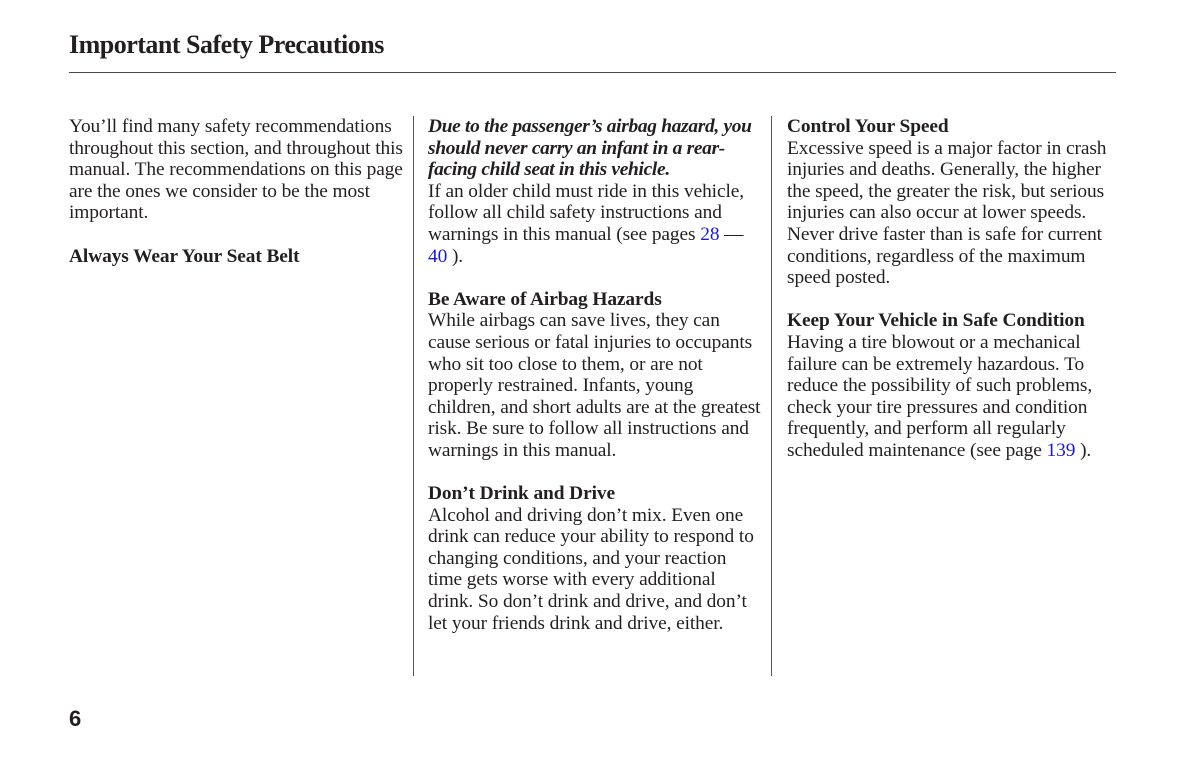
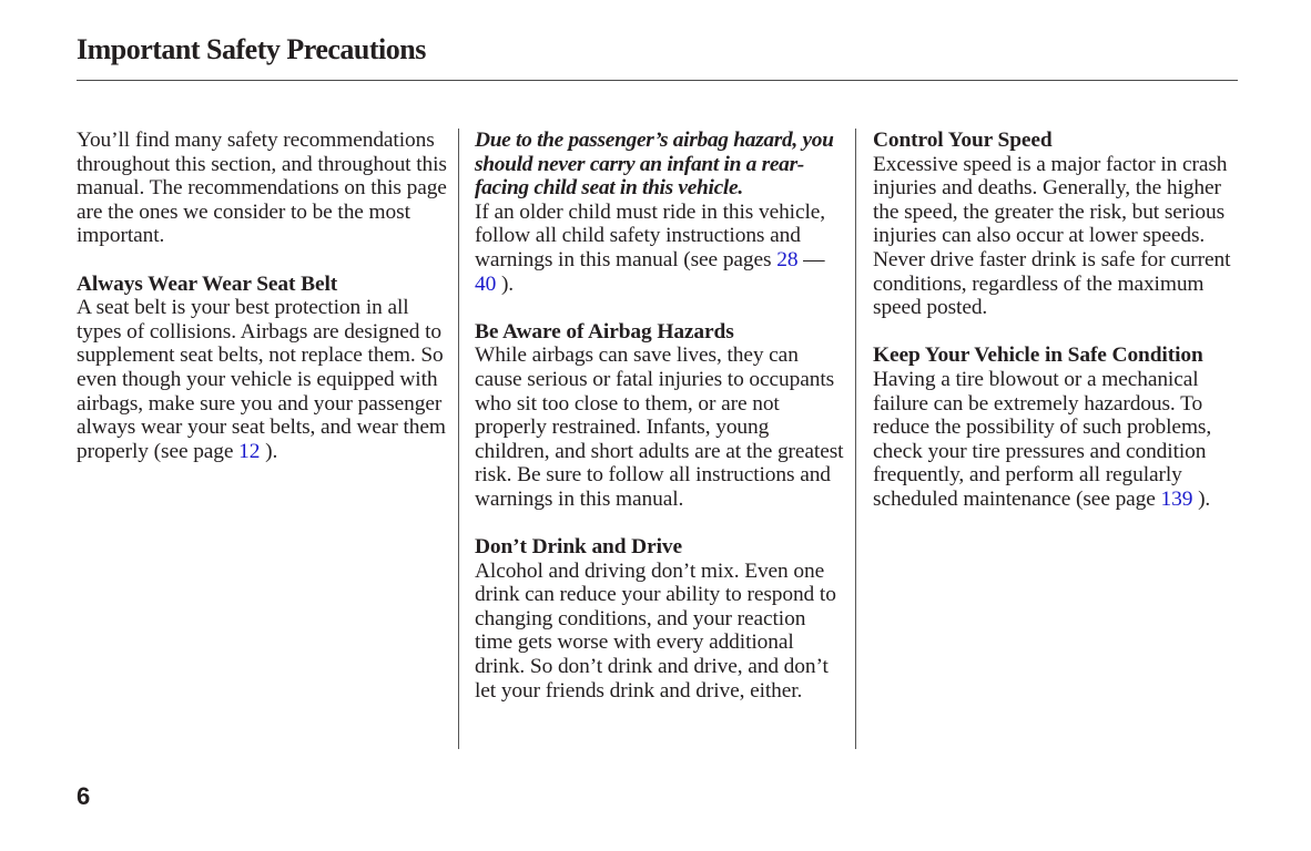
  Important Safety Precautions
  You’ll find many safety recommendations throughout this section, and throughout this manual. The recommendations on this page are the ones we consider to be the most important.
- Always Wear Your Seat Belt
+ Always Wear Wear Seat Belt
+ A seat belt is your best protection in all types of collisions. Airbags are designed to supplement seat belts, not replace them. So even though your vehicle is equipped with airbags, make sure you and your passenger always wear your seat belts, and wear them properly (see page 12 ).
  Due to the passenger’s airbag hazard, you should never carry an infant in a rear-facing child seat in this vehicle.
  If an older child must ride in this vehicle, follow all child safety instructions and warnings in this manual (see pages 28 — 40 ).
  Be Aware of Airbag Hazards
  While airbags can save lives, they can cause serious or fatal injuries to occupants who sit too close to them, or are not properly restrained. Infants, young children, and short adults are at the greatest risk. Be sure to follow all instructions and warnings in this manual.
  Don’t Drink and Drive
  Alcohol and driving don’t mix. Even one drink can reduce your ability to respond to changing conditions, and your reaction time gets worse with every additional drink. So don’t drink and drive, and don’t let your friends drink and drive, either.
  Control Your Speed
- Excessive speed is a major factor in crash injuries and deaths. Generally, the higher the speed, the greater the risk, but serious injuries can also occur at lower speeds. Never drive faster than is safe for current conditions, regardless of the maximum speed posted.
+ Excessive speed is a major factor in crash injuries and deaths. Generally, the higher the speed, the greater the risk, but serious injuries can also occur at lower speeds. Never drive faster drink is safe for current conditions, regardless of the maximum speed posted.
  Keep Your Vehicle in Safe Condition
  Having a tire blowout or a mechanical failure can be extremely hazardous. To reduce the possibility of such problems, check your tire pressures and condition frequently, and perform all regularly scheduled maintenance (see page 139 ).
  6
